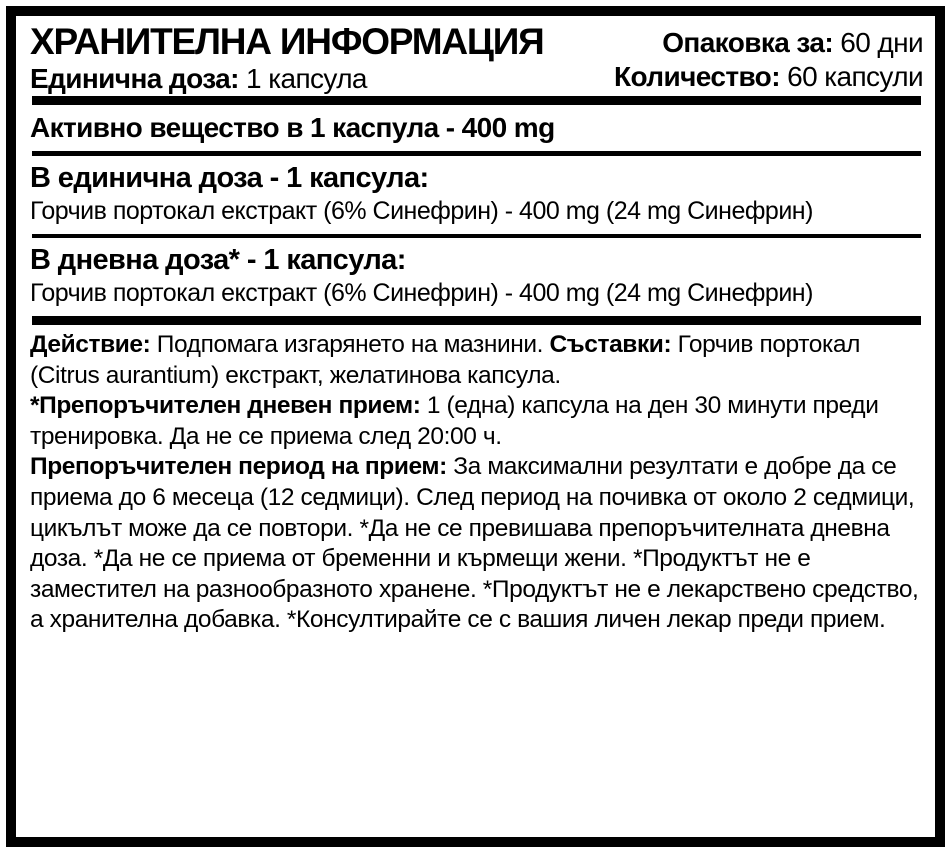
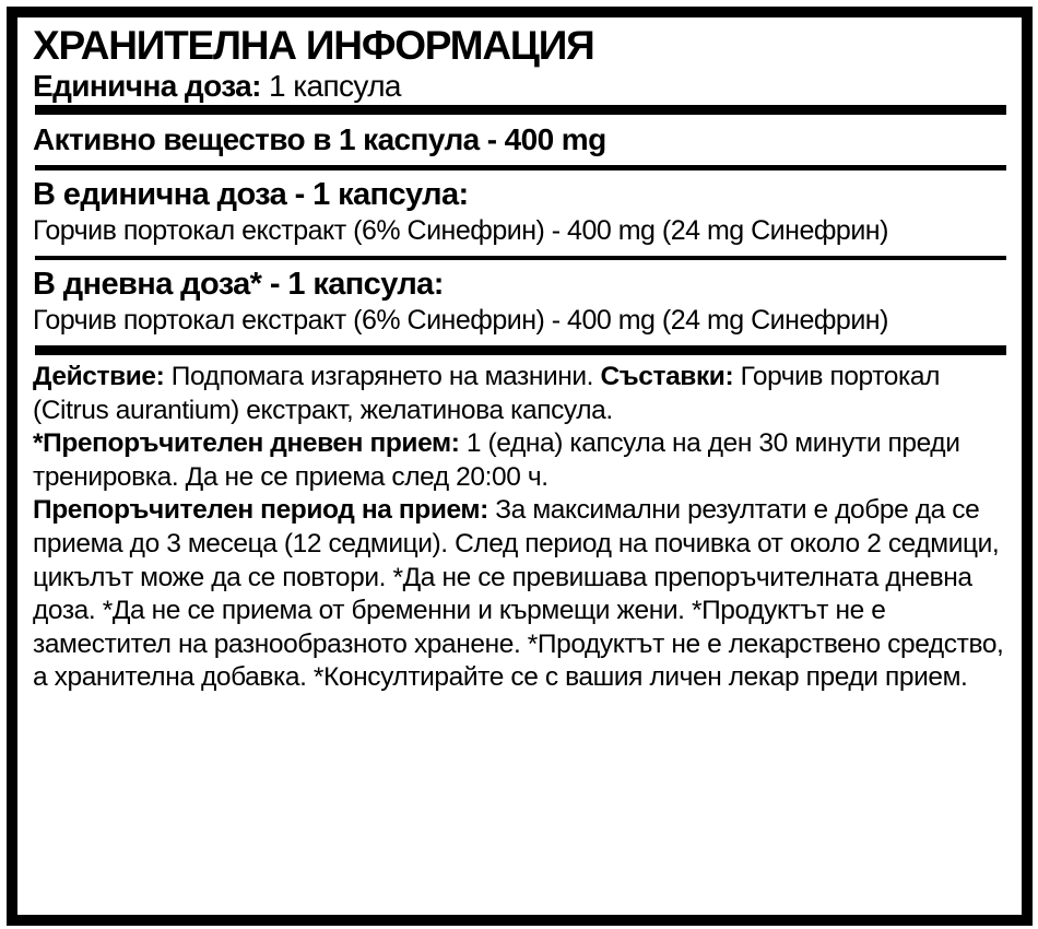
  ХРАНИТЕЛНА ИНФОРМАЦИЯ
  Единична доза: 1 капсула
- Опаковка за: 60 дни
- Количество: 60 капсули
  Активно вещество в 1 каспула - 400 mg
  В единична доза - 1 капсула:
  Горчив портокал екстракт (6% Синефрин) - 400 mg (24 mg Синефрин)
  В дневна доза* - 1 капсула:
  Горчив портокал екстракт (6% Синефрин) - 400 mg (24 mg Синефрин)
  Действие: Подпомага изгарянето на мазнини. Съставки: Горчив портокал (Citrus aurantium) екстракт, желатинова капсула.
  *Препоръчителен дневен прием: 1 (една) капсула на ден 30 минути преди тренировка. Да не се приема след 20:00 ч.
- Препоръчителен период на прием: За максимални резултати е добре да се приема до 6 месеца (12 седмици). След период на почивка от около 2 седмици, цикълът може да се повтори. *Да не се превишава препоръчителната дневна доза. *Да не се приема от бременни и кърмещи жени. *Продуктът не е заместител на разнообразното хранене. *Продуктът не е лекарствено средство, а хранителна добавка. *Консултирайте се с вашия личен лекар преди прием.
+ Препоръчителен период на прием: За максимални резултати е добре да се приема до 3 месеца (12 седмици). След период на почивка от около 2 седмици, цикълът може да се повтори. *Да не се превишава препоръчителната дневна доза. *Да не се приема от бременни и кърмещи жени. *Продуктът не е заместител на разнообразното хранене. *Продуктът не е лекарствено средство, а хранителна добавка. *Консултирайте се с вашия личен лекар преди прием.
